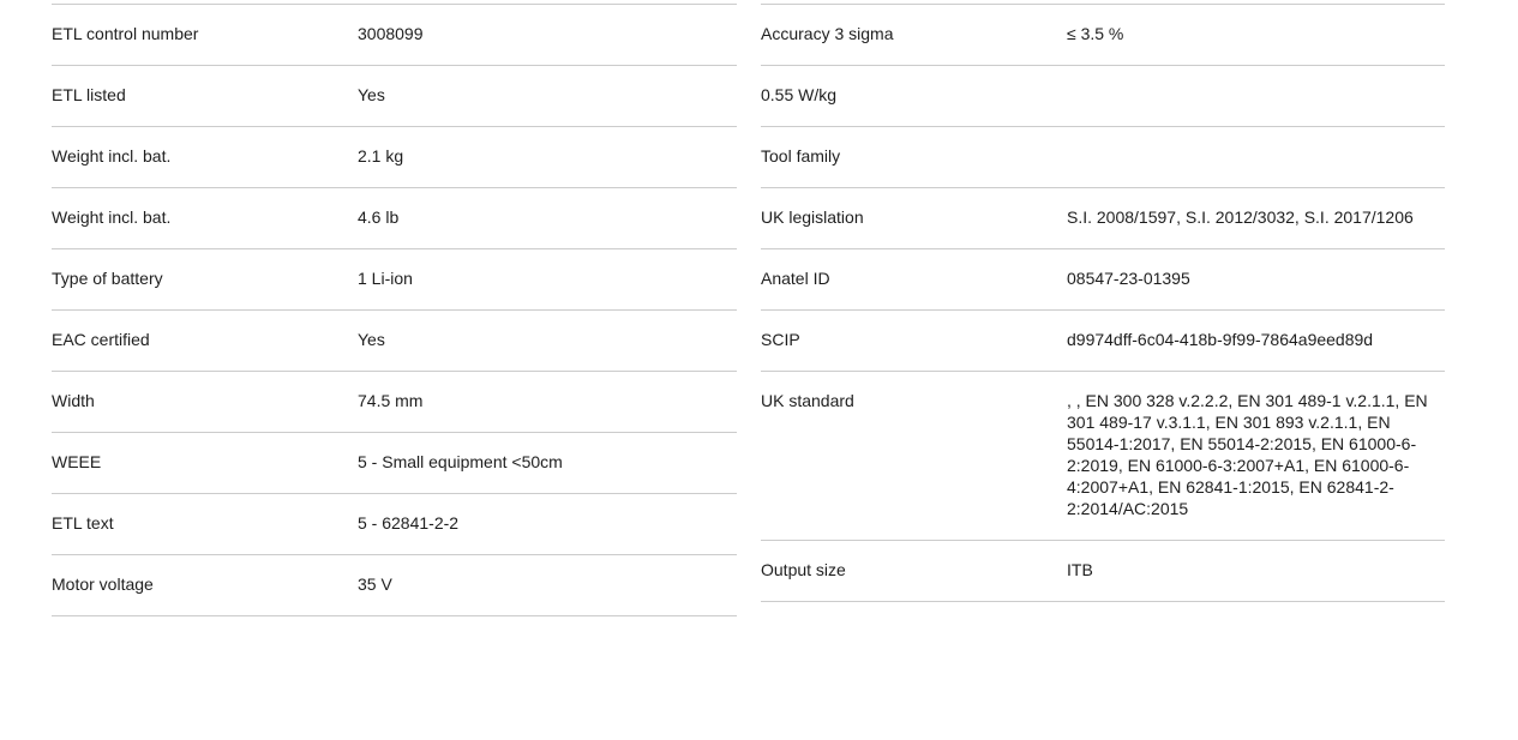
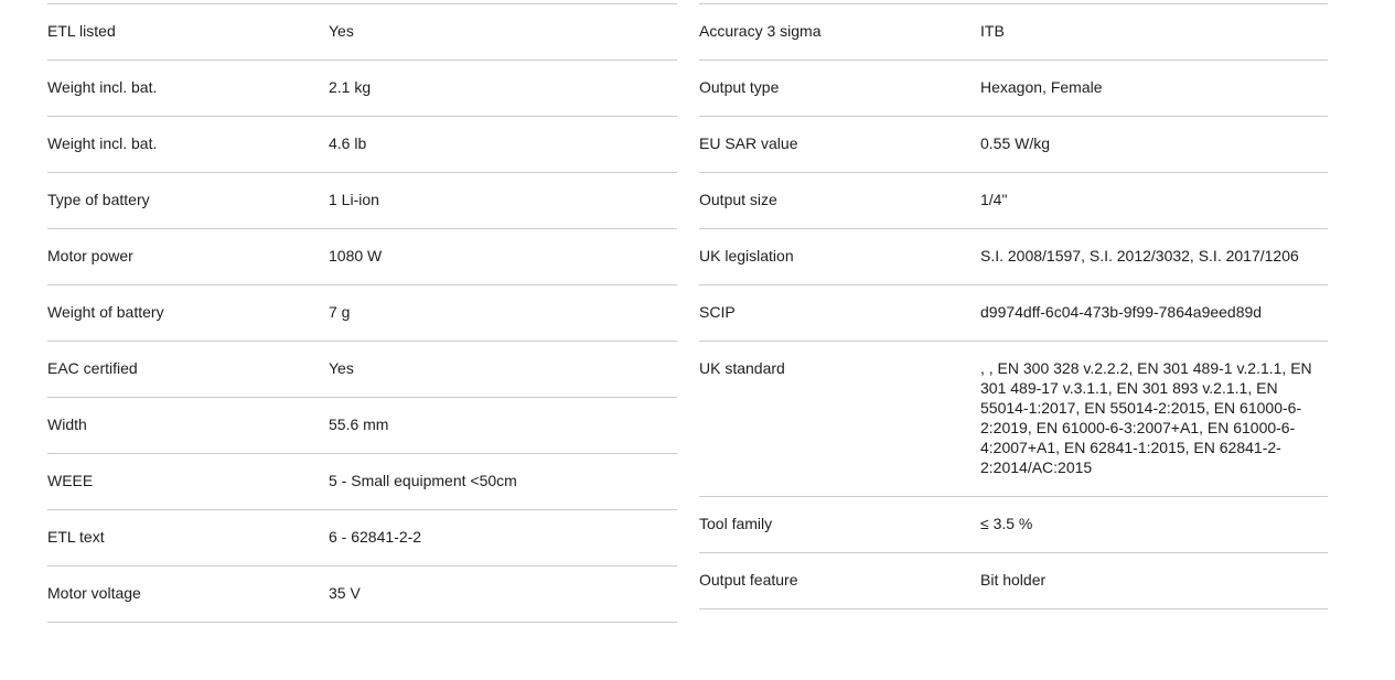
- ETL control number
- 3008099
  ETL listed
  Yes
  Weight incl. bat.
  2.1 kg
  Weight incl. bat.
  4.6 lb
  Type of battery
  1 Li-ion
+ Motor power
+ 1080 W
+ Weight of battery
+ 7 g
  EAC certified
  Yes
  Width
- 74.5 mm
+ 55.6 mm
  WEEE
  5 - Small equipment <50cm
  ETL text
- 5 - 62841-2-2
+ 6 - 62841-2-2
  Motor voltage
  35 V
  Accuracy 3 sigma
- ≤ 3.5 %
+ ITB
+ Output type
+ Hexagon, Female
+ EU SAR value
  0.55 W/kg
- Tool family
+ Output size
+ 1/4"
  UK legislation
  S.I. 2008/1597, S.I. 2012/3032, S.I. 2017/1206
- Anatel ID
- 08547-23-01395
  SCIP
- d9974dff-6c04-418b-9f99-7864a9eed89d
+ d9974dff-6c04-473b-9f99-7864a9eed89d
  UK standard
  , , EN 300 328 v.2.2.2, EN 301 489-1 v.2.1.1, EN 301 489-17 v.3.1.1, EN 301 893 v.2.1.1, EN 55014-1:2017, EN 55014-2:2015, EN 61000-6-2:2019, EN 61000-6-3:2007+A1, EN 61000-6-4:2007+A1, EN 62841-1:2015, EN 62841-2-2:2014/AC:2015
- Output size
+ Tool family
- ITB
+ ≤ 3.5 %
+ Output feature
+ Bit holder
